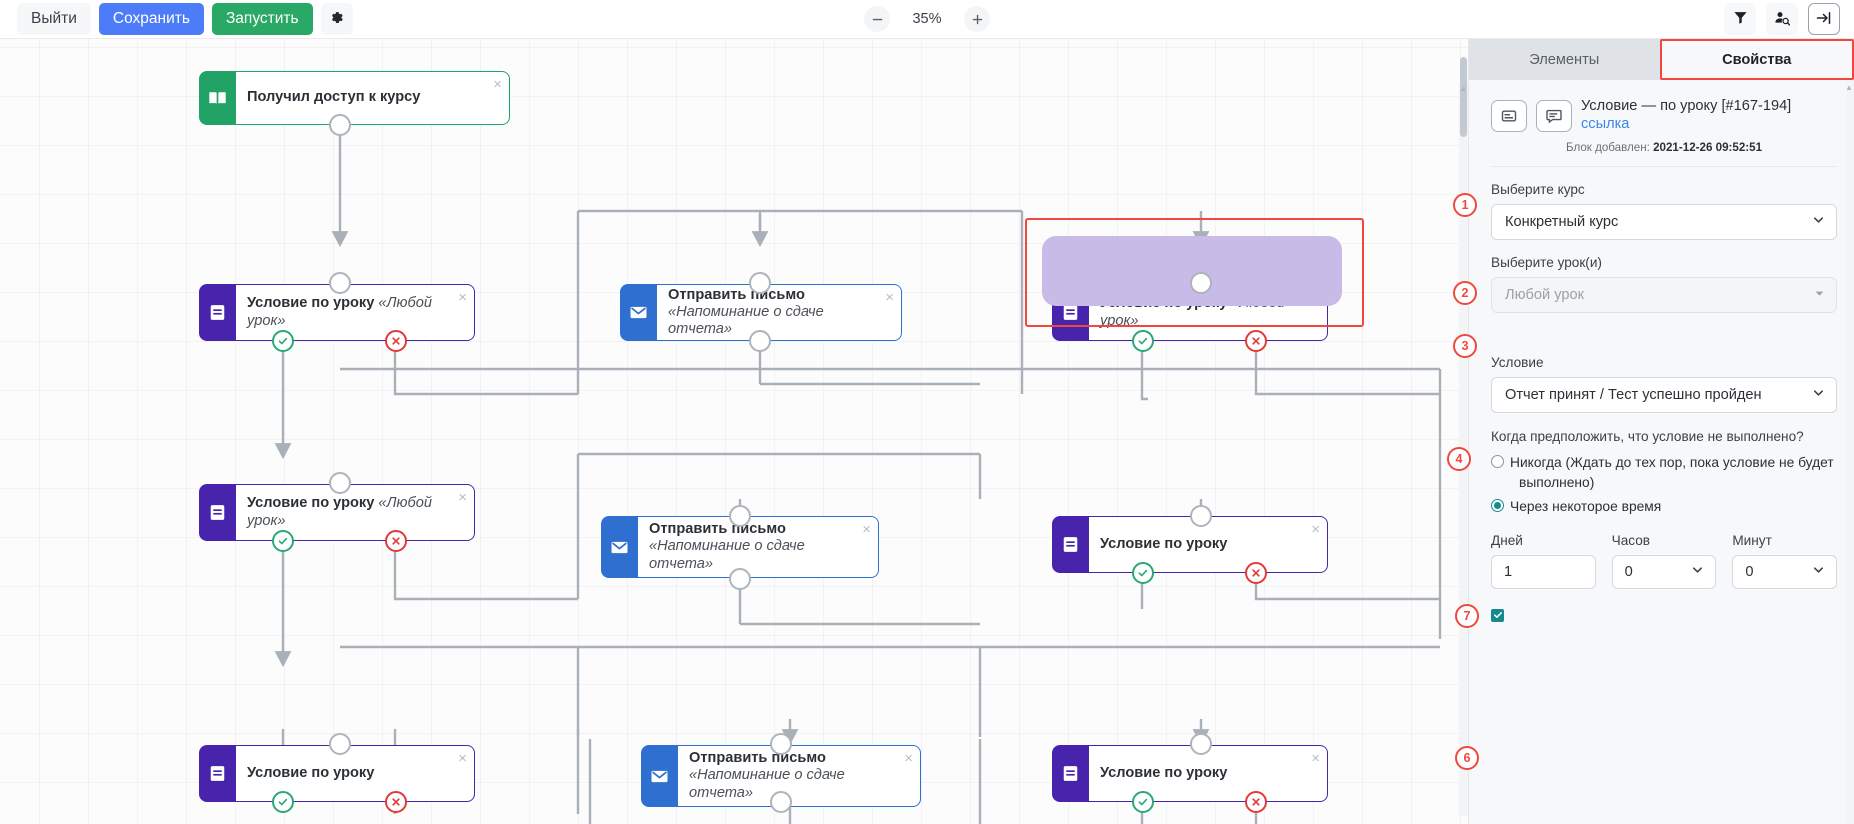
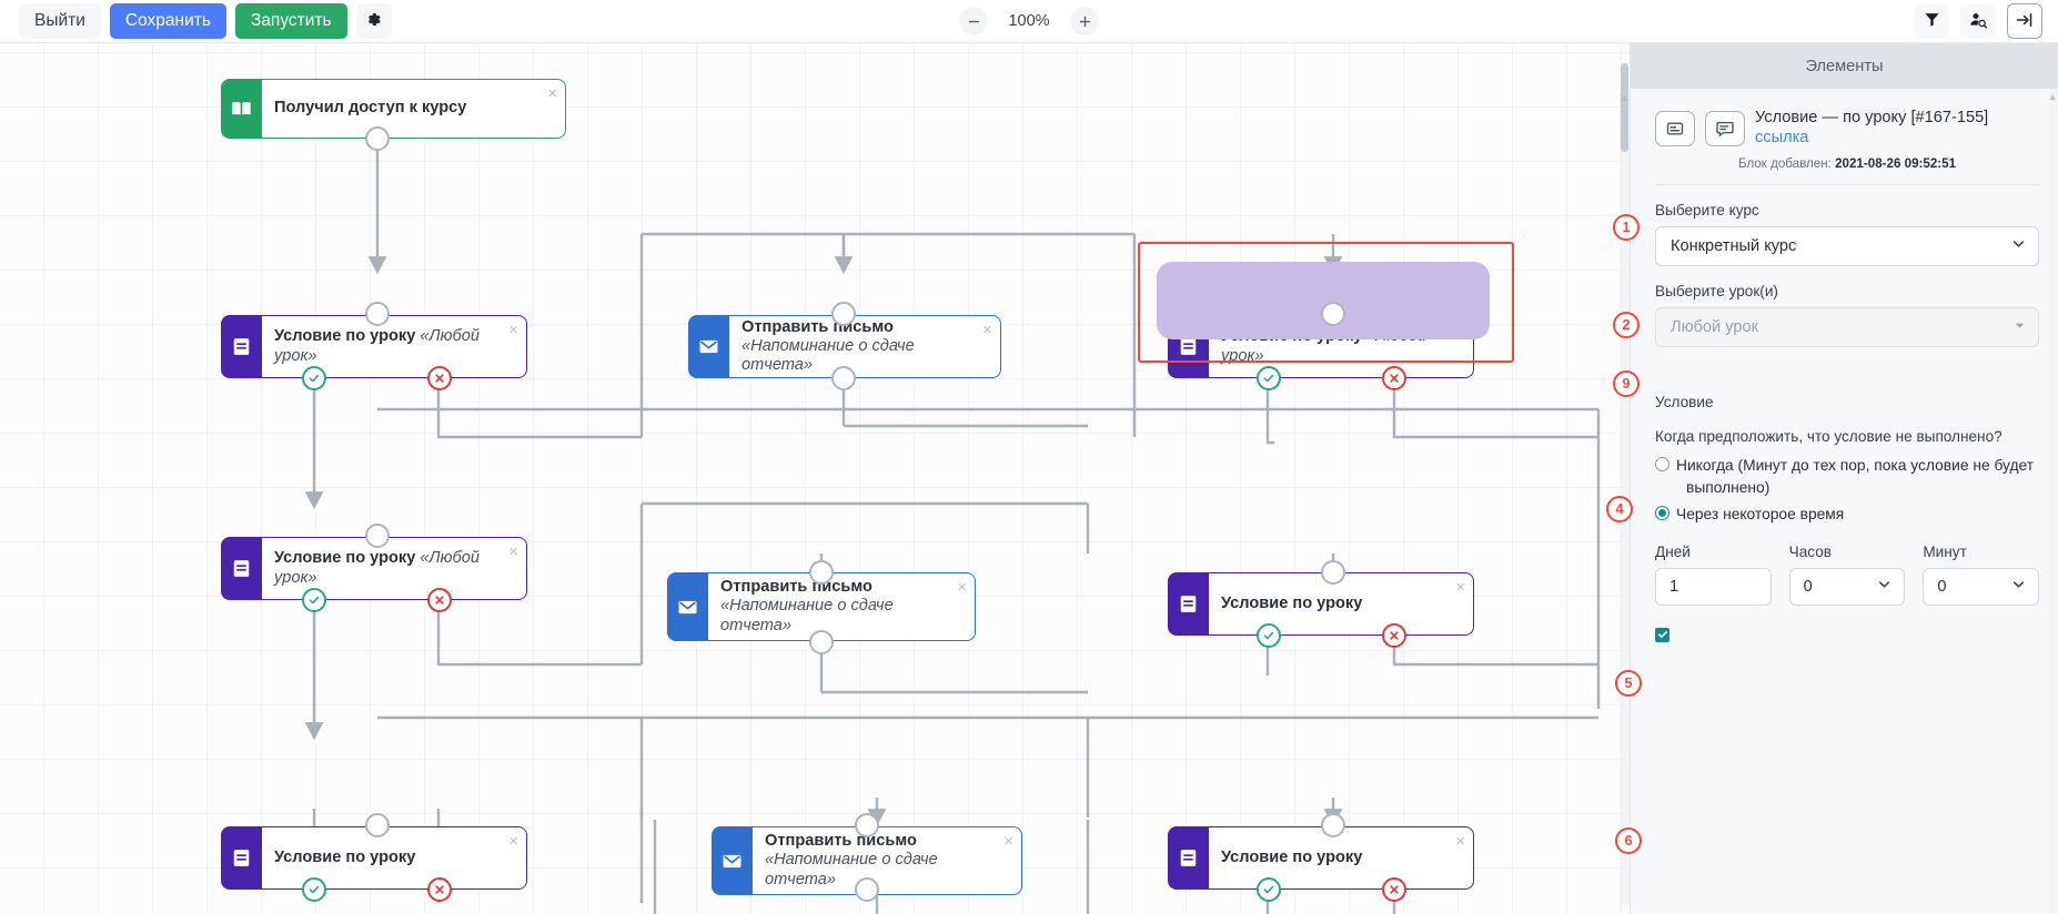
  Выйти
  Сохранить
  Запустить
- 35%
+ 100%
  Получил доступ к курсу
  ×
  Условие по уроку «Любой урок»
  ×
  Отправить письмо «Напоминание о сдаче отчета»
  ×
  Условие по уроку «Любой урок»
  ×
  Отправить письмо «Напоминание о сдаче отчета»
  ×
  Условие по уроку
  ×
  Условие по уроку
  ×
  Отправить письмо «Напоминание о сдаче отчета»
  ×
  Условие по уроку
  ×
  ▲
  Элементы
- Свойства
- Условие — по уроку [#167-194] ссылка
+ Условие — по уроку [#167-155] ссылка
- Блок добавлен: 2021-12-26 09:52:51
+ Блок добавлен: 2021-08-26 09:52:51
  Выберите курс
  Конкретный курс
  Выберите урок(и)
  Любой урок
  Условие
- Отчет принят / Тест успешно пройден
  Когда предположить, что условие не выполнено?
- Никогда (Ждать до тех пор, пока условие не будет
+ Никогда (Минут до тех пор, пока условие не будет
  выполнено)
  Через некоторое время
  Дней
  1
  Часов
  0
  Минут
  0
  ▲
  1
  2
- 3
+ 9
  4
- 7
+ 5
  6
